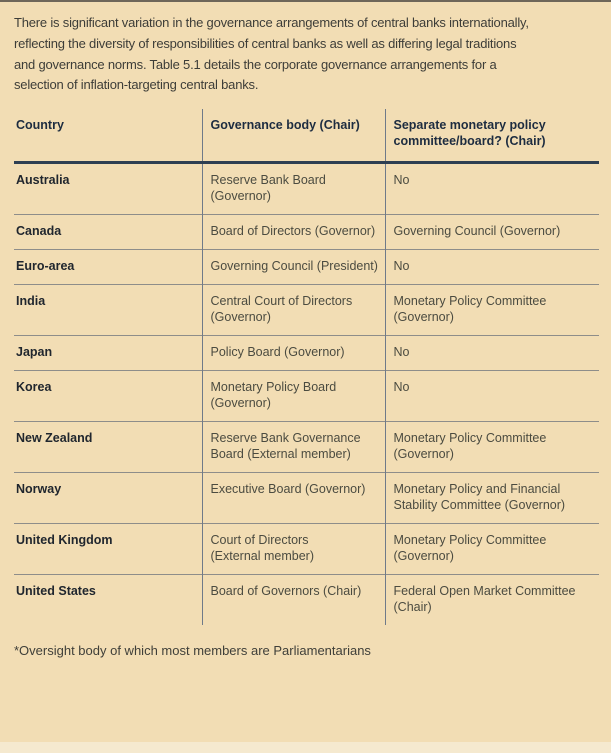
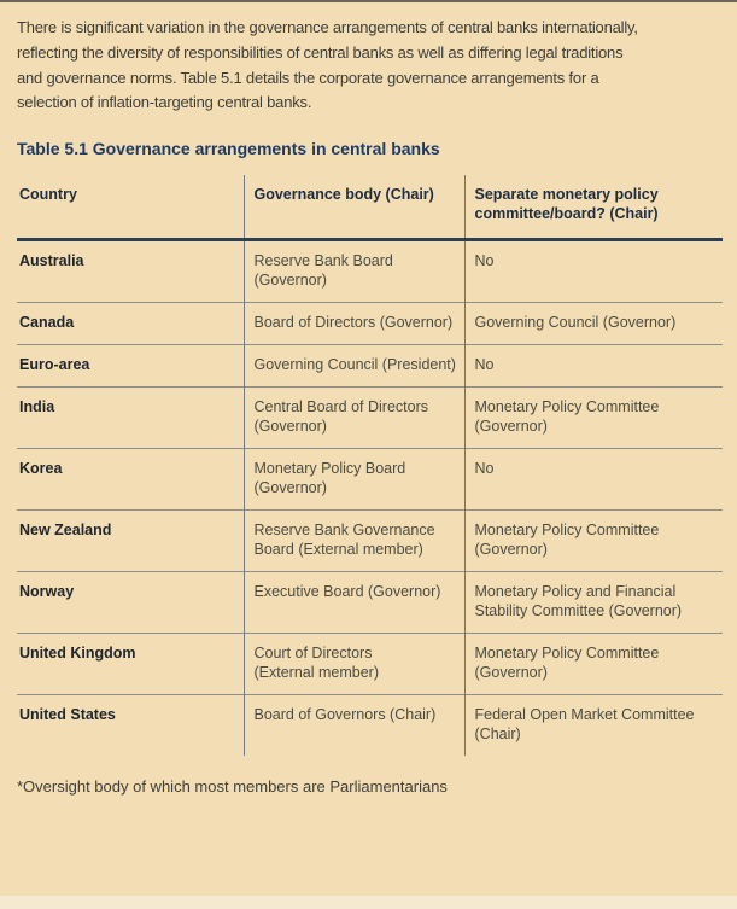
  There is significant variation in the governance arrangements of central banks internationally,
  reflecting the diversity of responsibilities of central banks as well as differing legal traditions
  and governance norms. Table 5.1 details the corporate governance arrangements for a
  selection of inflation-targeting central banks.
+ Table 5.1 Governance arrangements in central banks
  Country	Governance body (Chair)	Separate monetary policy committee/board? (Chair)
  Australia	Reserve Bank Board (Governor)	No
  Canada	Board of Directors (Governor)	Governing Council (Governor)
  Euro-area	Governing Council (President)	No
- India	Central Court of Directors (Governor)	Monetary Policy Committee (Governor)
+ India	Central Board of Directors (Governor)	Monetary Policy Committee (Governor)
- Japan	Policy Board (Governor)	No
  Korea	Monetary Policy Board (Governor)	No
  New Zealand	Reserve Bank Governance Board (External member)	Monetary Policy Committee (Governor)
  Norway	Executive Board (Governor)	Monetary Policy and Financial Stability Committee (Governor)
  United Kingdom	Court of Directors (External member)	Monetary Policy Committee (Governor)
  United States	Board of Governors (Chair)	Federal Open Market Committee (Chair)
  *Oversight body of which most members are Parliamentarians
